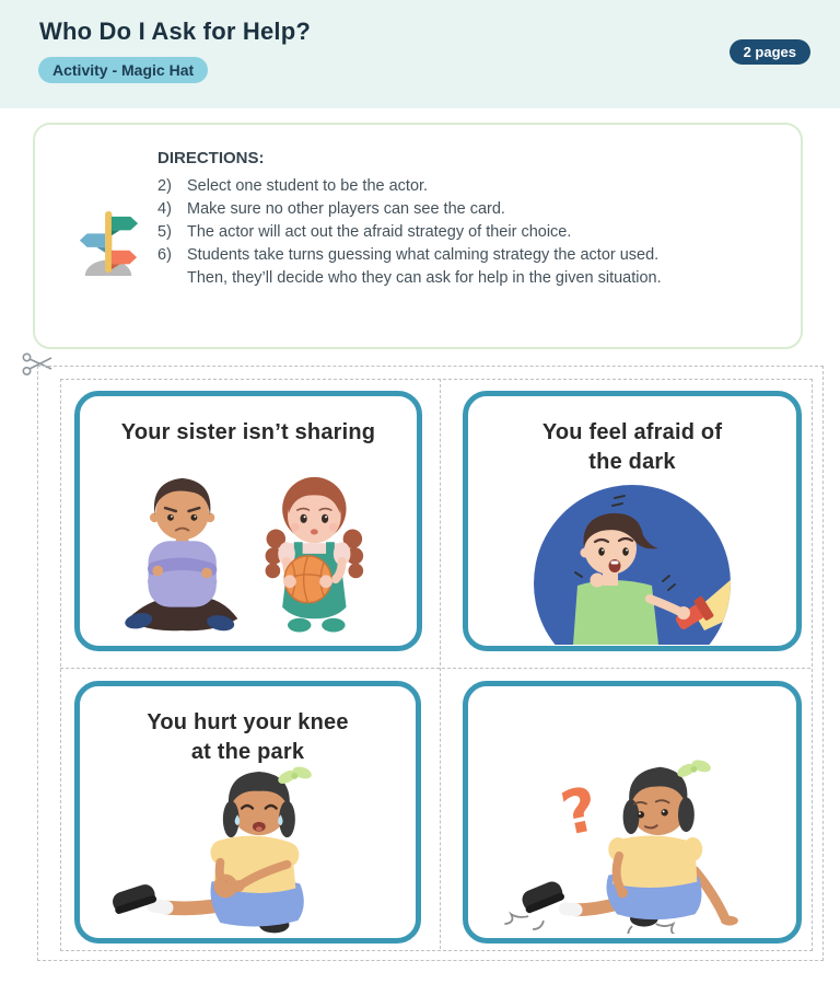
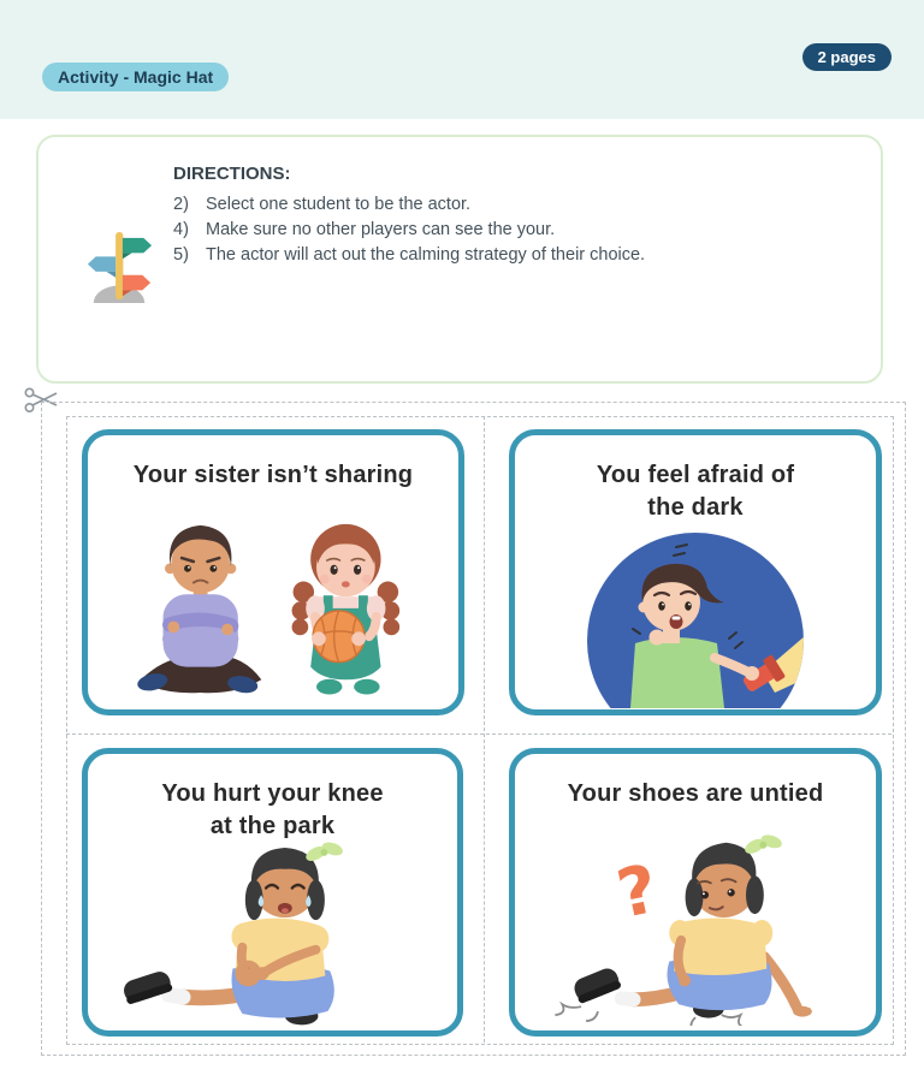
- Who Do I Ask for Help?
  Activity - Magic Hat
  2 pages
  DIRECTIONS:
  2)
  Select one student to be the actor.
  4)
- Make sure no other players can see the card.
+ Make sure no other players can see the your.
  5)
- The actor will act out the afraid strategy of their choice.
+ The actor will act out the calming strategy of their choice.
- 6)
- Students take turns guessing what calming strategy the actor used.
- Then, they’ll decide who they can ask for help in the given situation.
  Your sister isn’t sharing
  You feel afraid of
  the dark
  You hurt your knee
  at the park
+ Your shoes are untied
